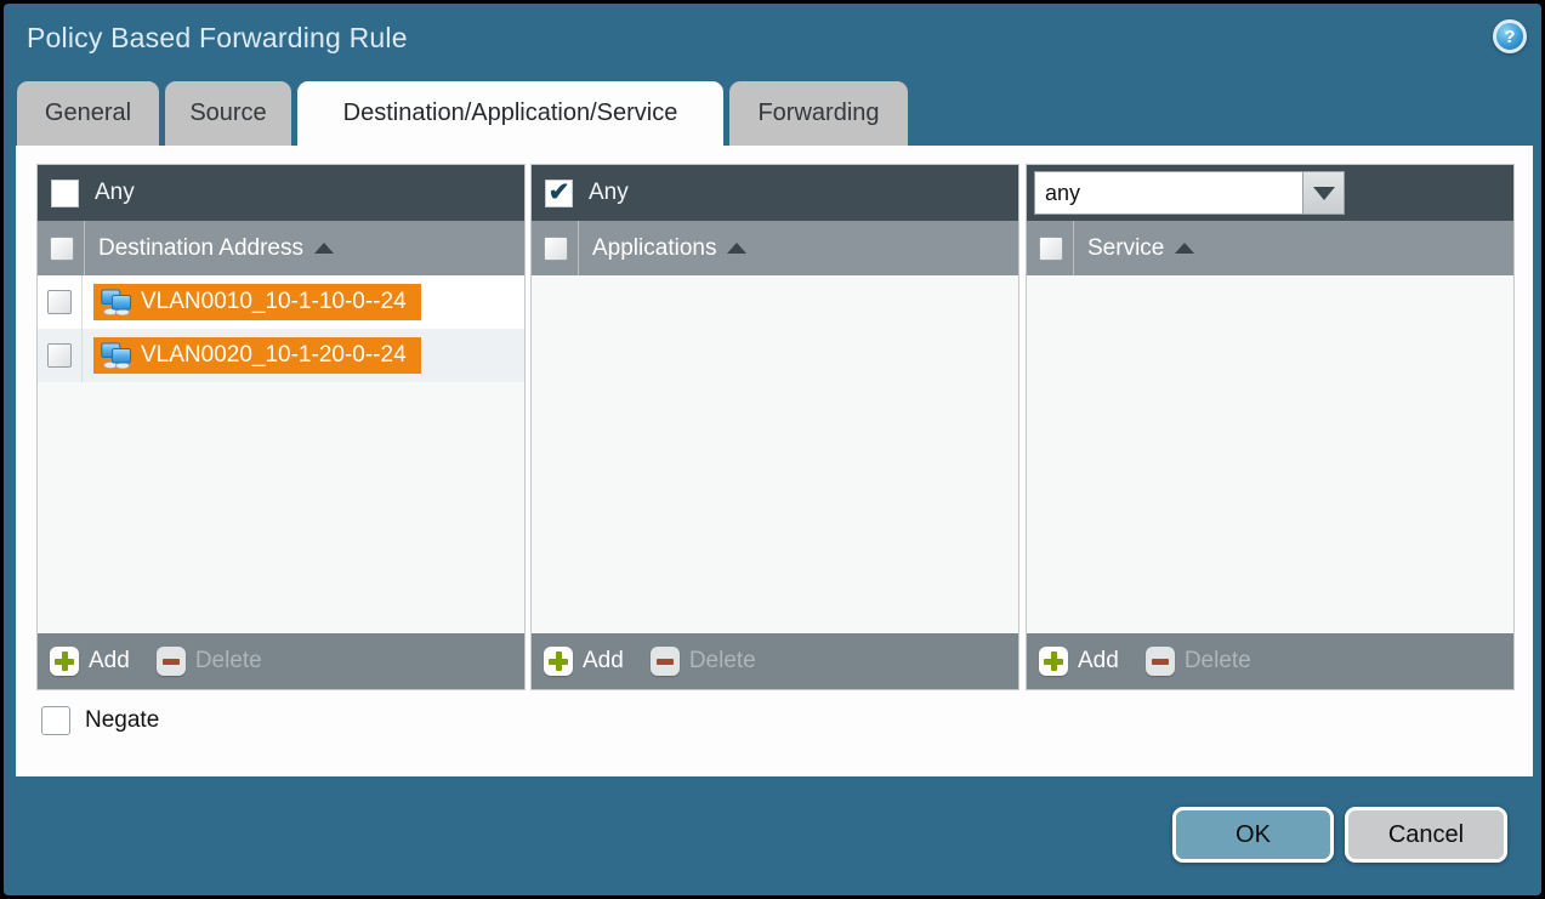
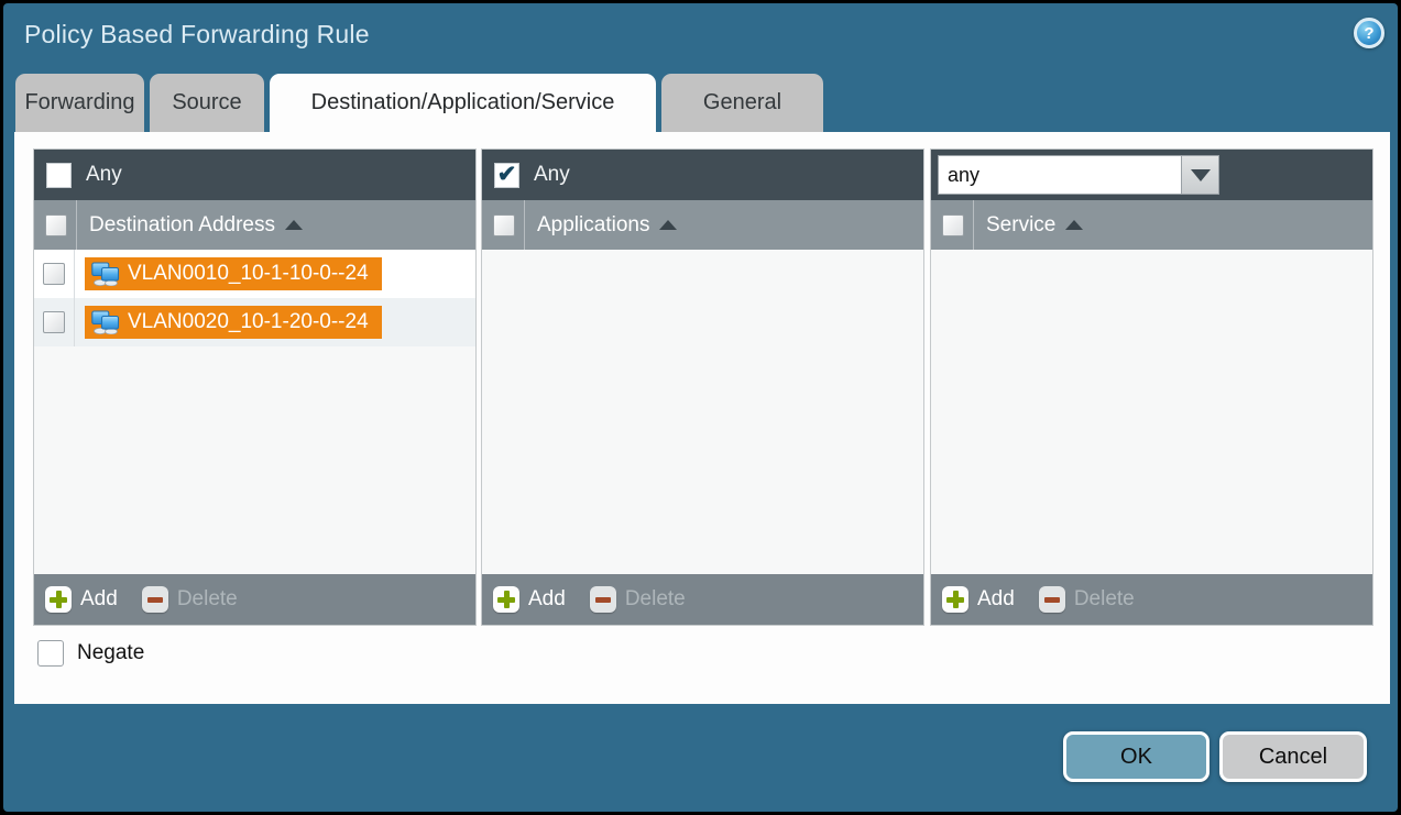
  Policy Based Forwarding Rule
  ?
- General
+ Forwarding
  Source
  Destination/Application/Service
- Forwarding
+ General
  Any
  Destination Address
  VLAN0010_10-1-10-0--24
  VLAN0020_10-1-20-0--24
  Add
  Delete
  ✔
  Any
  Applications
  Add
  Delete
  any
  Service
  Add
  Delete
  Negate
  OK
  Cancel
